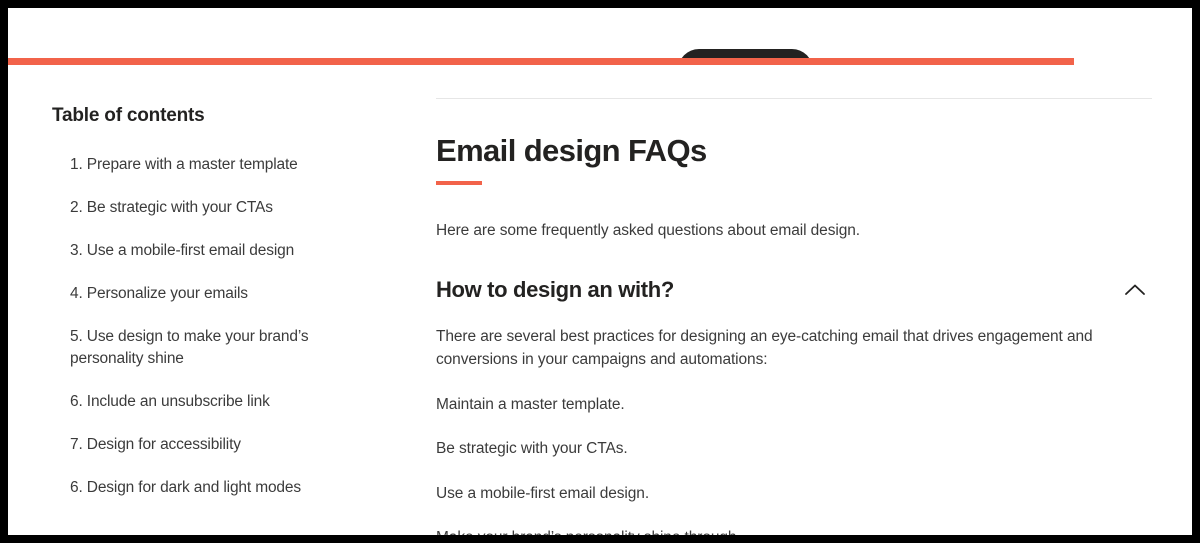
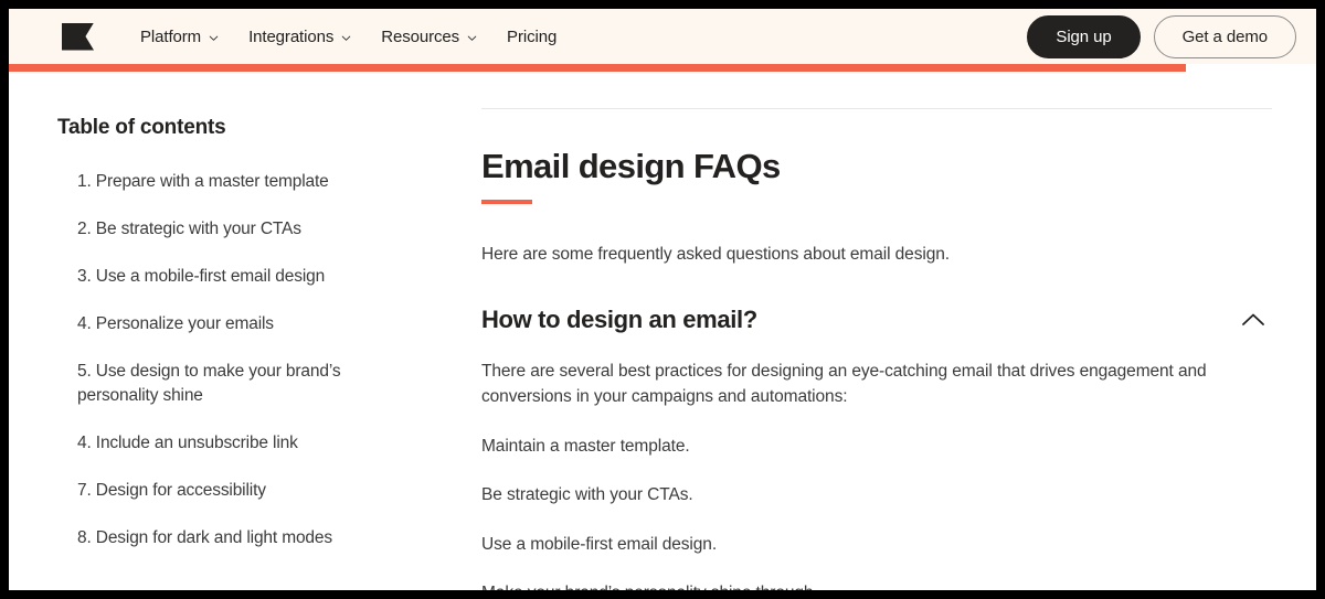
+ Platform
+ Integrations
+ Resources
+ Pricing
+ Sign up
+ Get a demo
  Table of contents
  1. Prepare with a master template
  2. Be strategic with your CTAs
  3. Use a mobile-first email design
  4. Personalize your emails
  5. Use design to make your brand’s personality shine
- 6. Include an unsubscribe link
+ 4. Include an unsubscribe link
  7. Design for accessibility
- 6. Design for dark and light modes
+ 8. Design for dark and light modes
  Email design FAQs
  Here are some frequently asked questions about email design.
- How to design an with?
+ How to design an email?
  There are several best practices for designing an eye-catching email that drives engagement and conversions in your campaigns and automations:
  Maintain a master template.
  Be strategic with your CTAs.
  Use a mobile-first email design.
